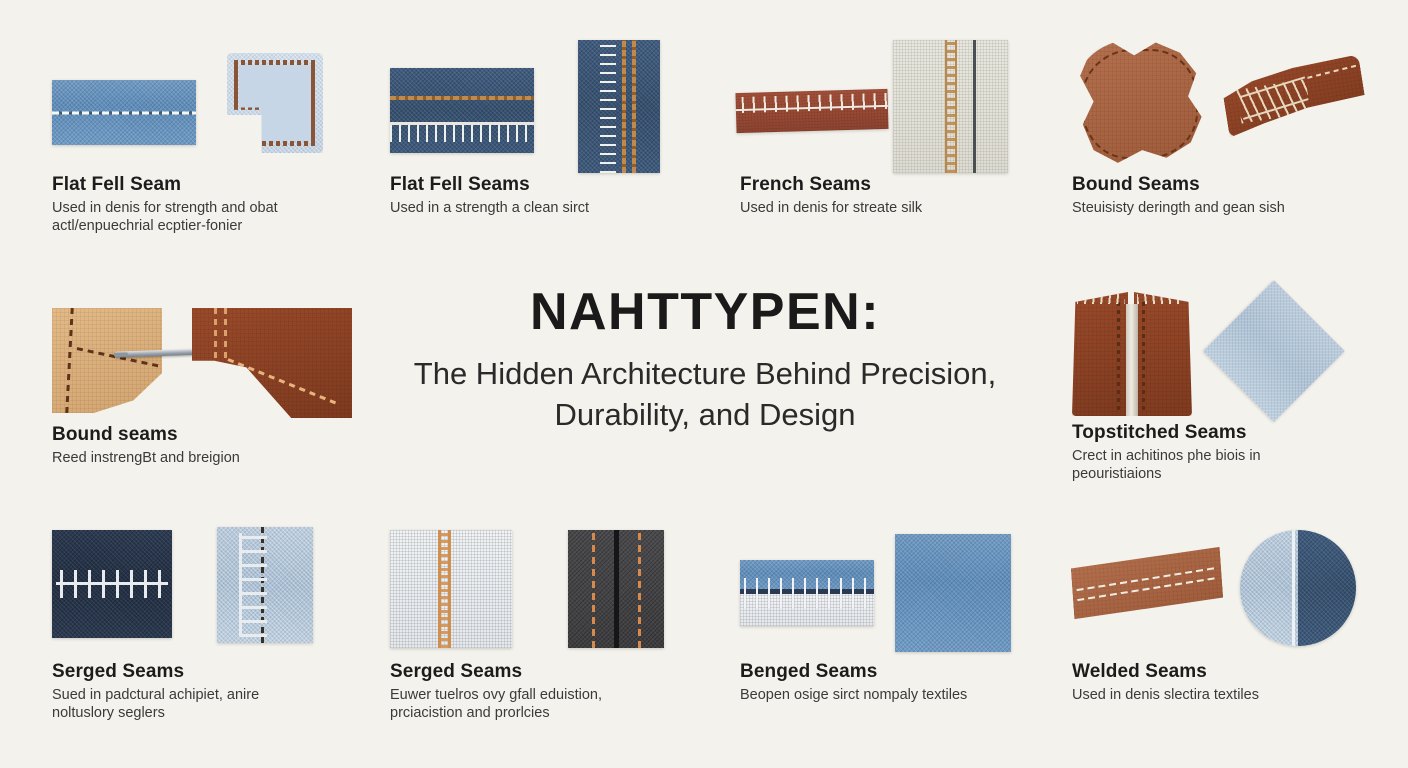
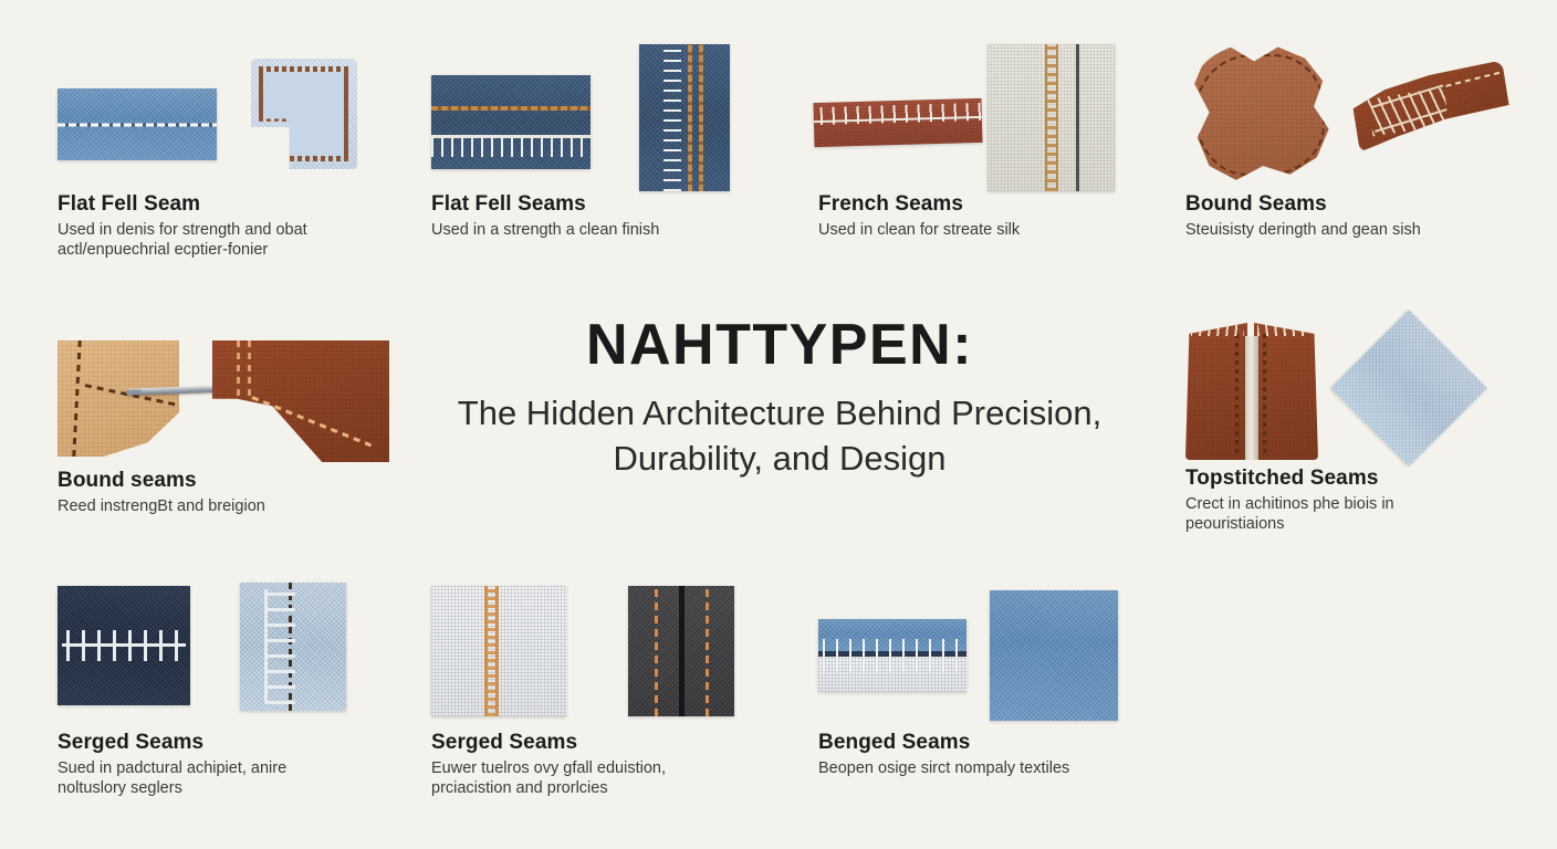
  NAHTTYPEN:
  The Hidden Architecture Behind Precision,
  Durability, and Design
  Flat Fell Seam
  Used in denis for strength and obat actl/enpuechrial ecptier-fonier
  Flat Fell Seams
- Used in a strength a clean sirct
+ Used in a strength a clean finish
  French Seams
- Used in denis for streate silk
+ Used in clean for streate silk
  Bound Seams
  Steuisisty deringth and gean sish
  Bound seams
  Reed instrengBt and breigion
  Topstitched Seams
  Crect in achitinos phe biois in peouristiaions
  Serged Seams
  Sued in padctural achipiet, anire noltuslory seglers
  Serged Seams
  Euwer tuelros ovy gfall eduistion, prciacistion and prorlcies
  Benged Seams
  Beopen osige sirct nompaly textiles
- Welded Seams
- Used in denis slectira textiles
